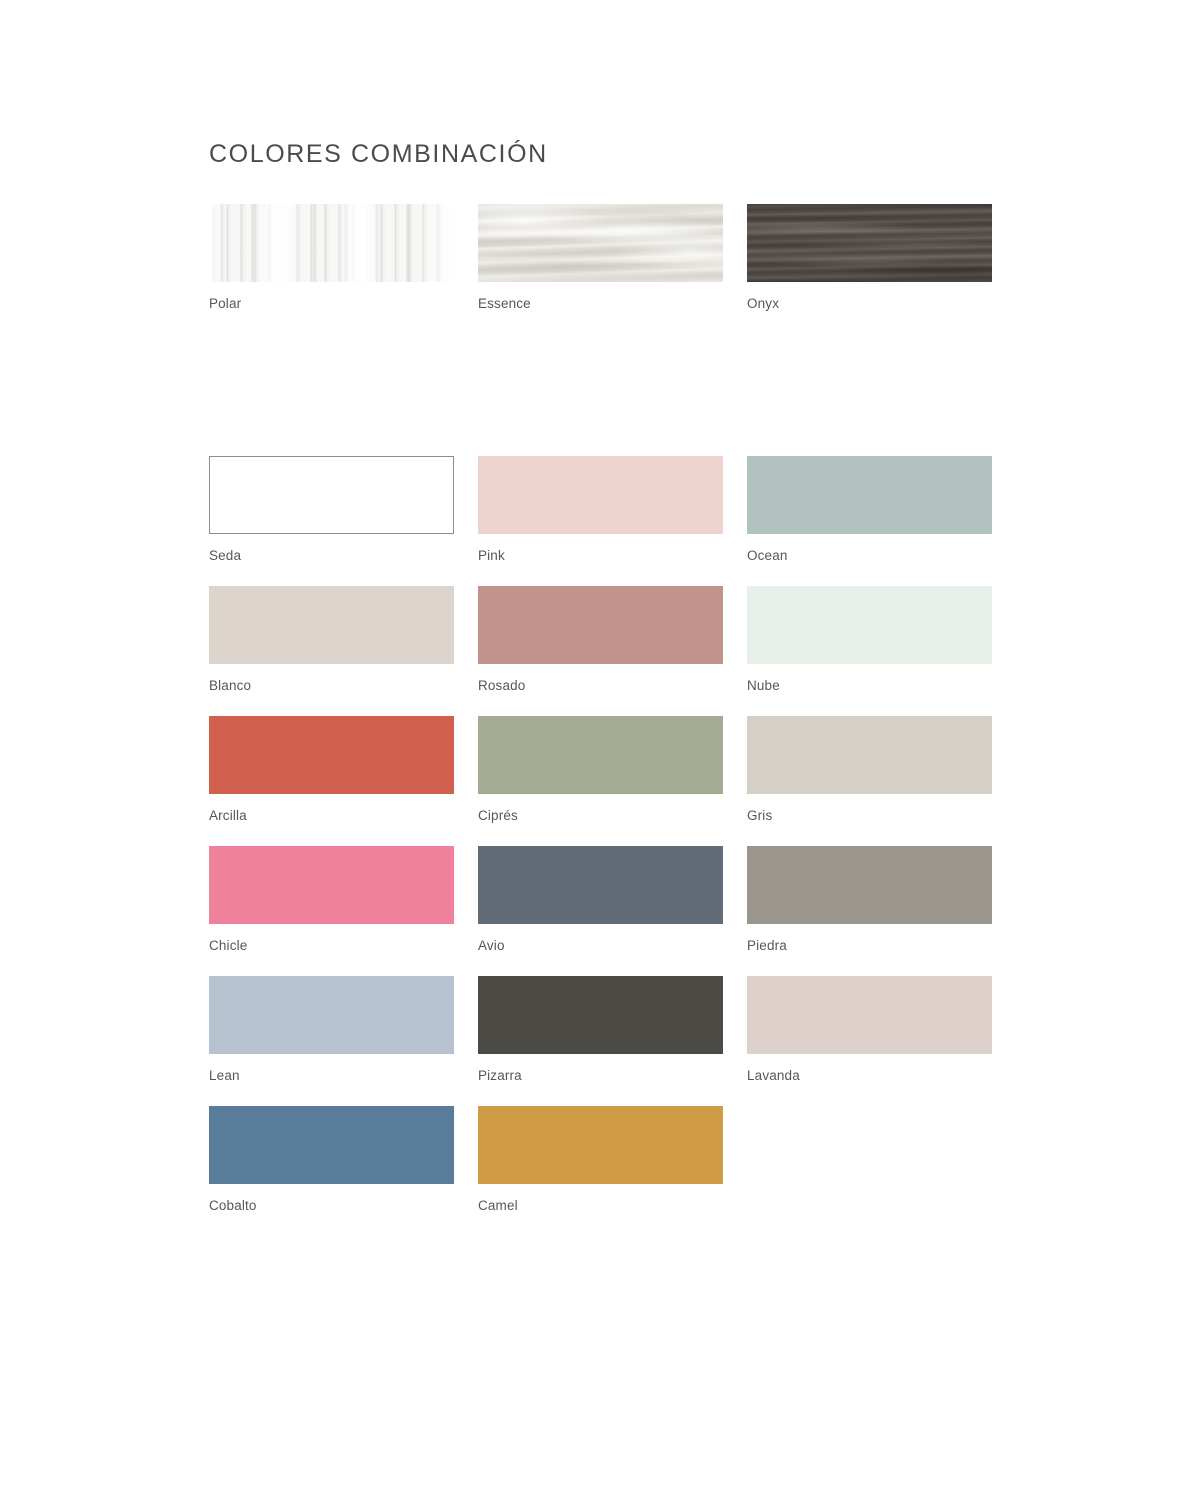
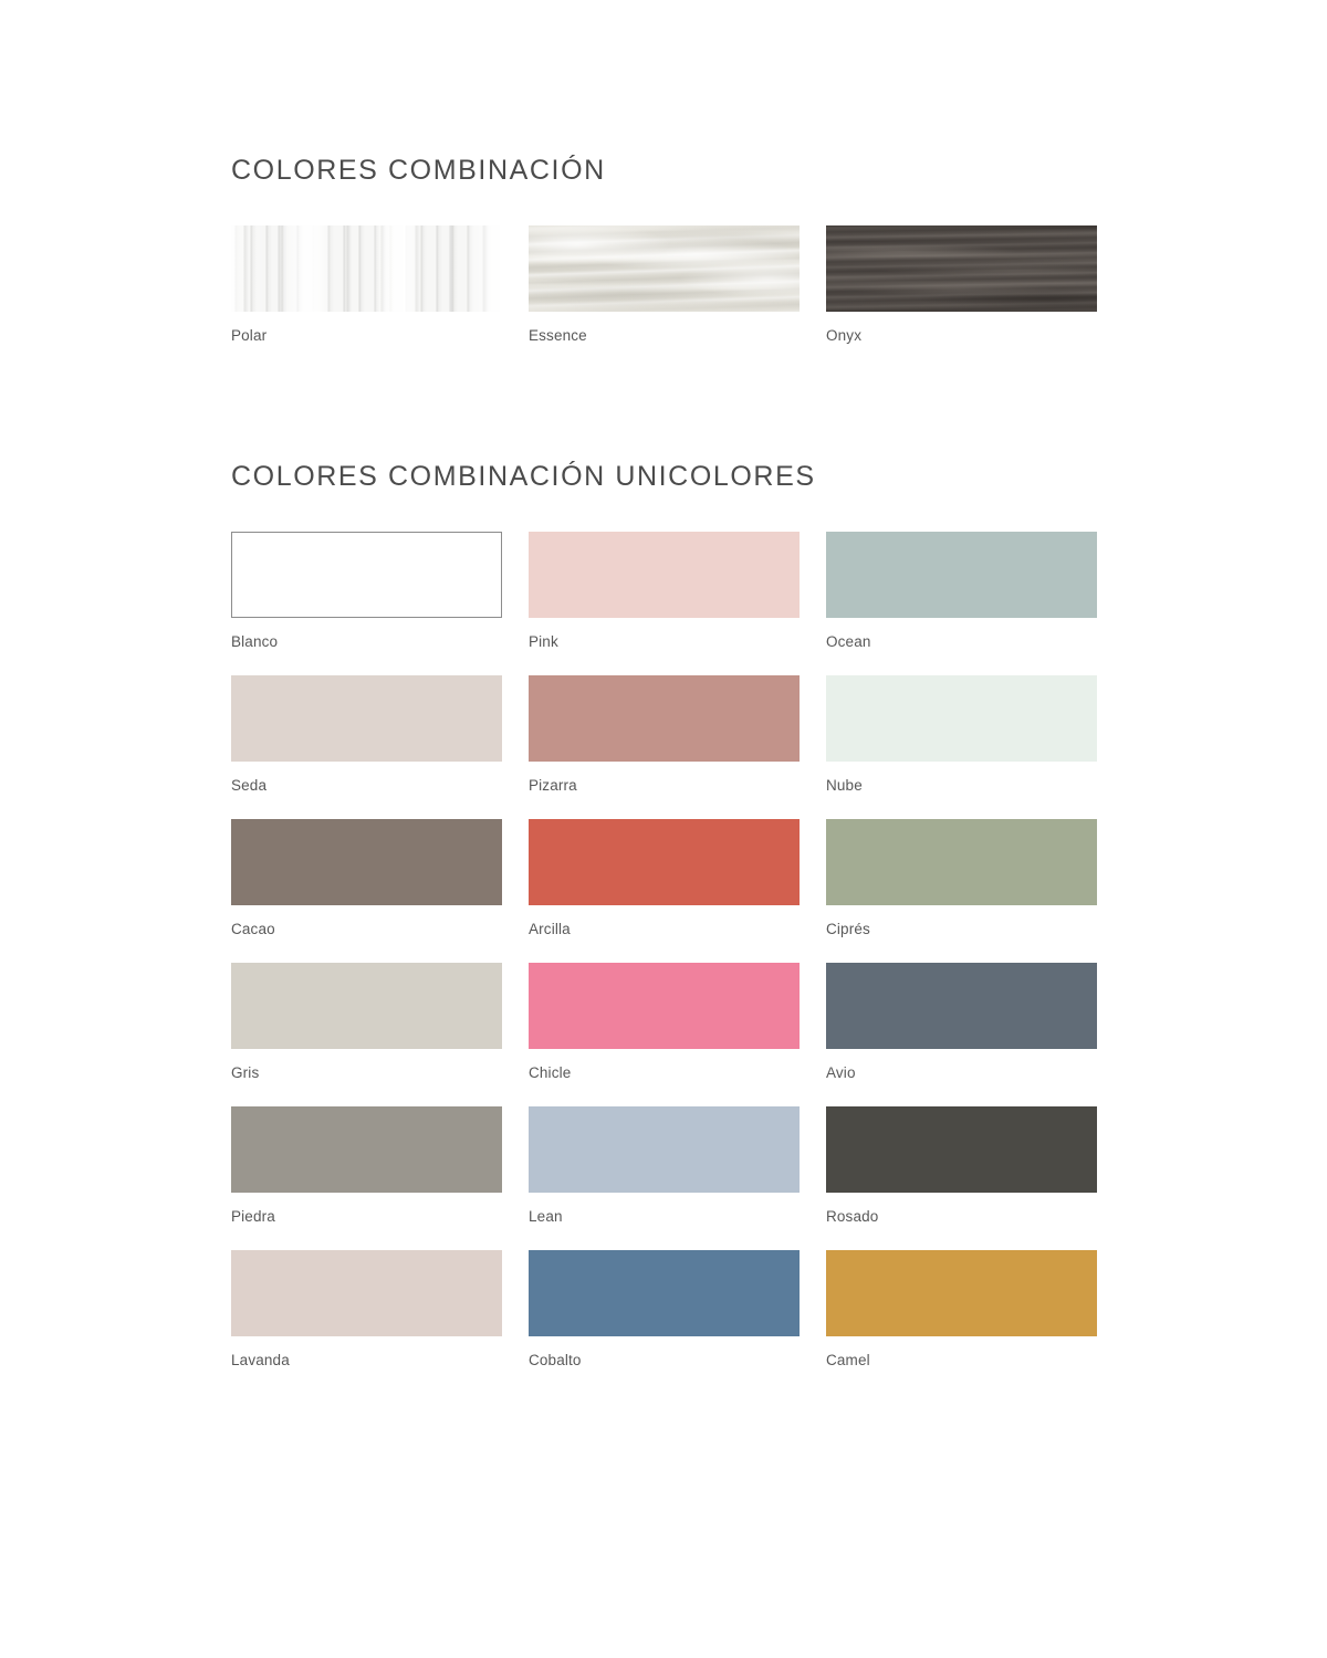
  COLORES COMBINACIÓN
  Polar
  Essence
  Onyx
+ COLORES COMBINACIÓN UNICOLORES
- Seda
+ Blanco
  Pink
  Ocean
- Blanco
+ Seda
- Rosado
+ Pizarra
  Nube
+ Cacao
  Arcilla
  Ciprés
  Gris
  Chicle
  Avio
  Piedra
  Lean
- Pizarra
+ Rosado
  Lavanda
  Cobalto
  Camel
